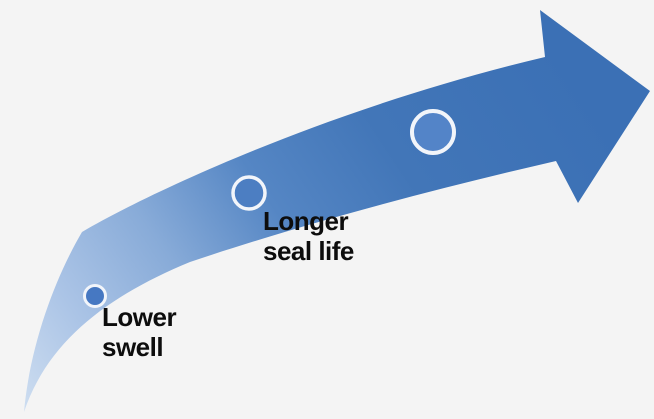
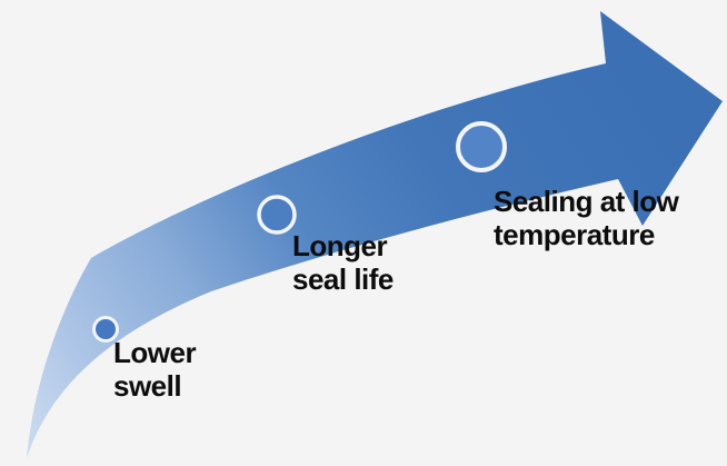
  Lower
  swell
  Longer
  seal life
+ Sealing at low
+ temperature
